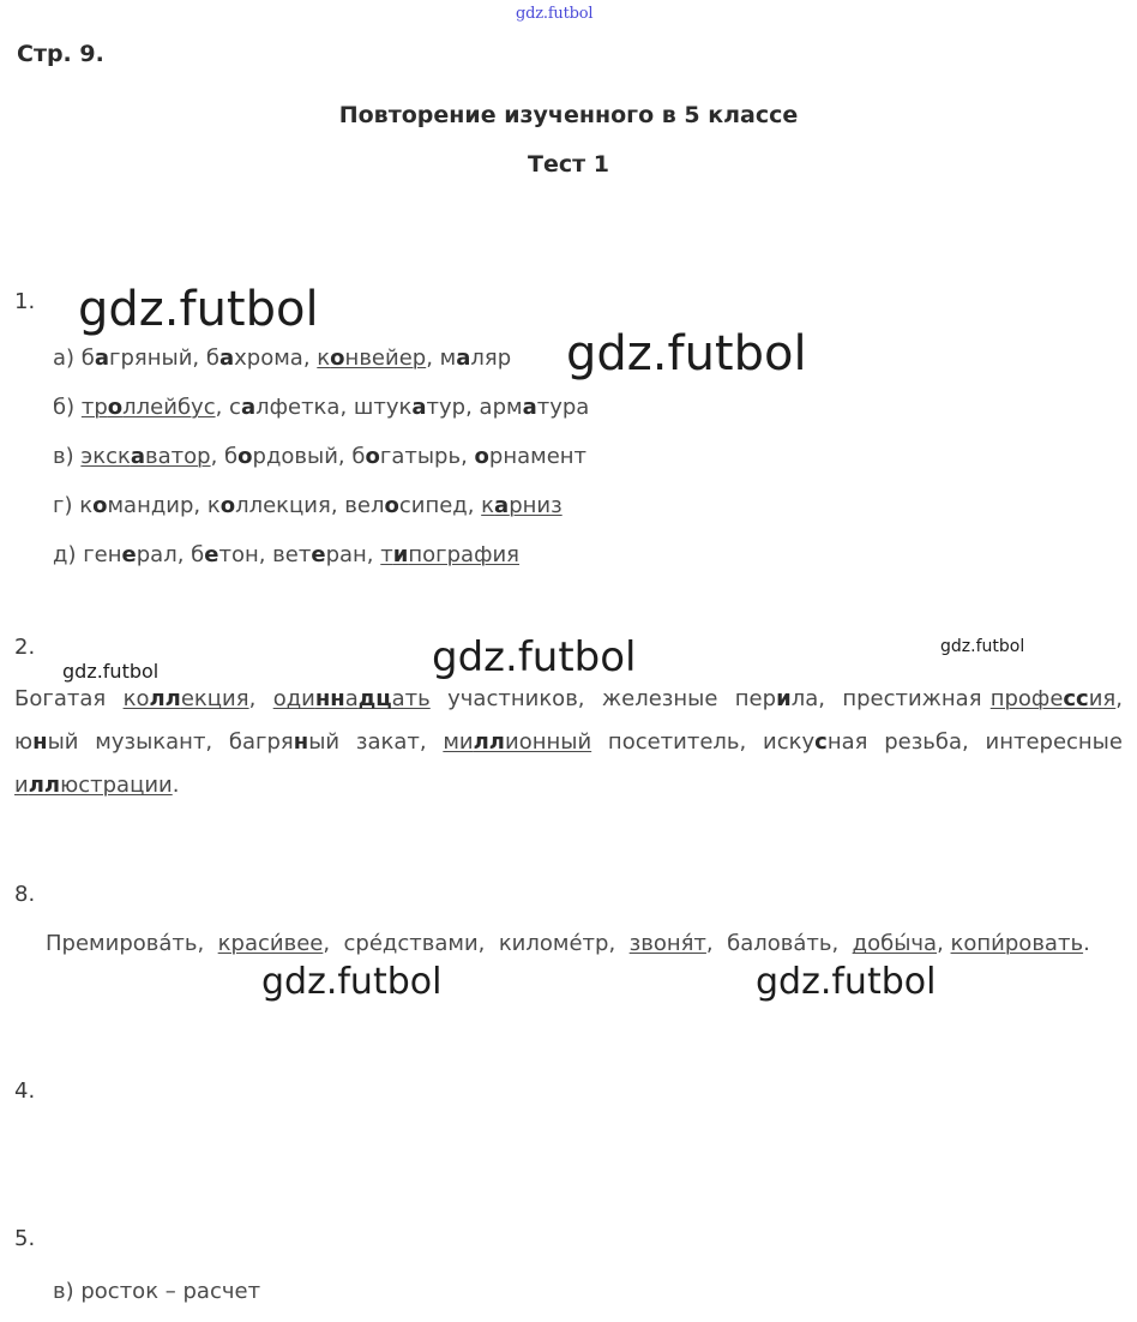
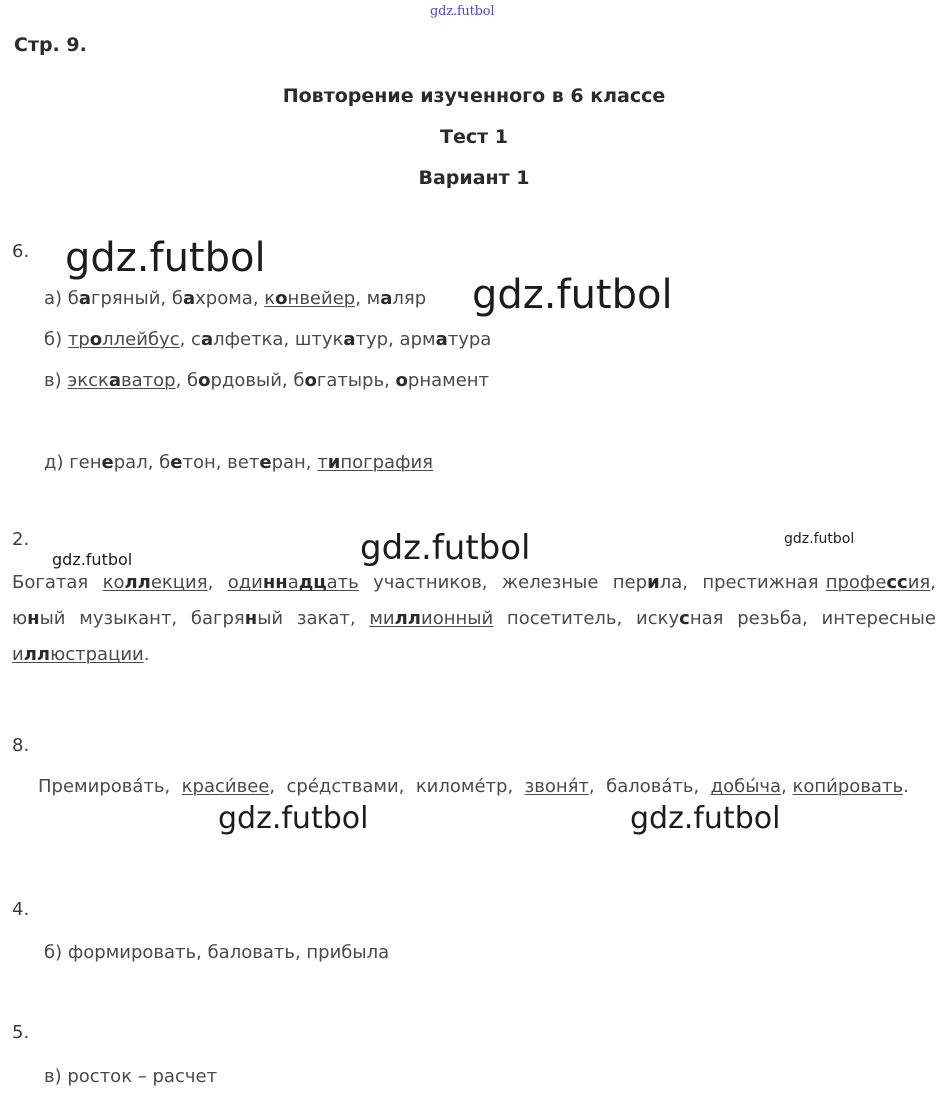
  gdz.futbol
  Стр. 9.
- Повторение изученного в 5 классе
+ Повторение изученного в 6 классе
  Тест 1
+ Вариант 1
- 1.
+ 6.
  а) багряный, бахрома, конвейер, маляр
  б) троллейбус, салфетка, штукатур, арматура
  в) экскаватор, бордовый, богатырь, орнамент
- г) командир, коллекция, велосипед, карниз
  д) генерал, бетон, ветеран, типография
  2.
  Богатая коллекция, одиннадцать участников, железные перила, престижная профессия, юный музыкант, багряный закат, миллионный посетитель, искусная резьба, интересные иллюстрации.
  8.
  Премирова́ть, краси́вее, сре́дствами, киломе́тр, звоня́т, балова́ть, добы́ча, копи́ровать.
  4.
+ б) формировать, баловать, прибыла
  5.
  в) росток – расчет
  gdz.futbol
  gdz.futbol
  gdz.futbol
  gdz.futbol
  gdz.futbol
  gdz.futbol
  gdz.futbol
